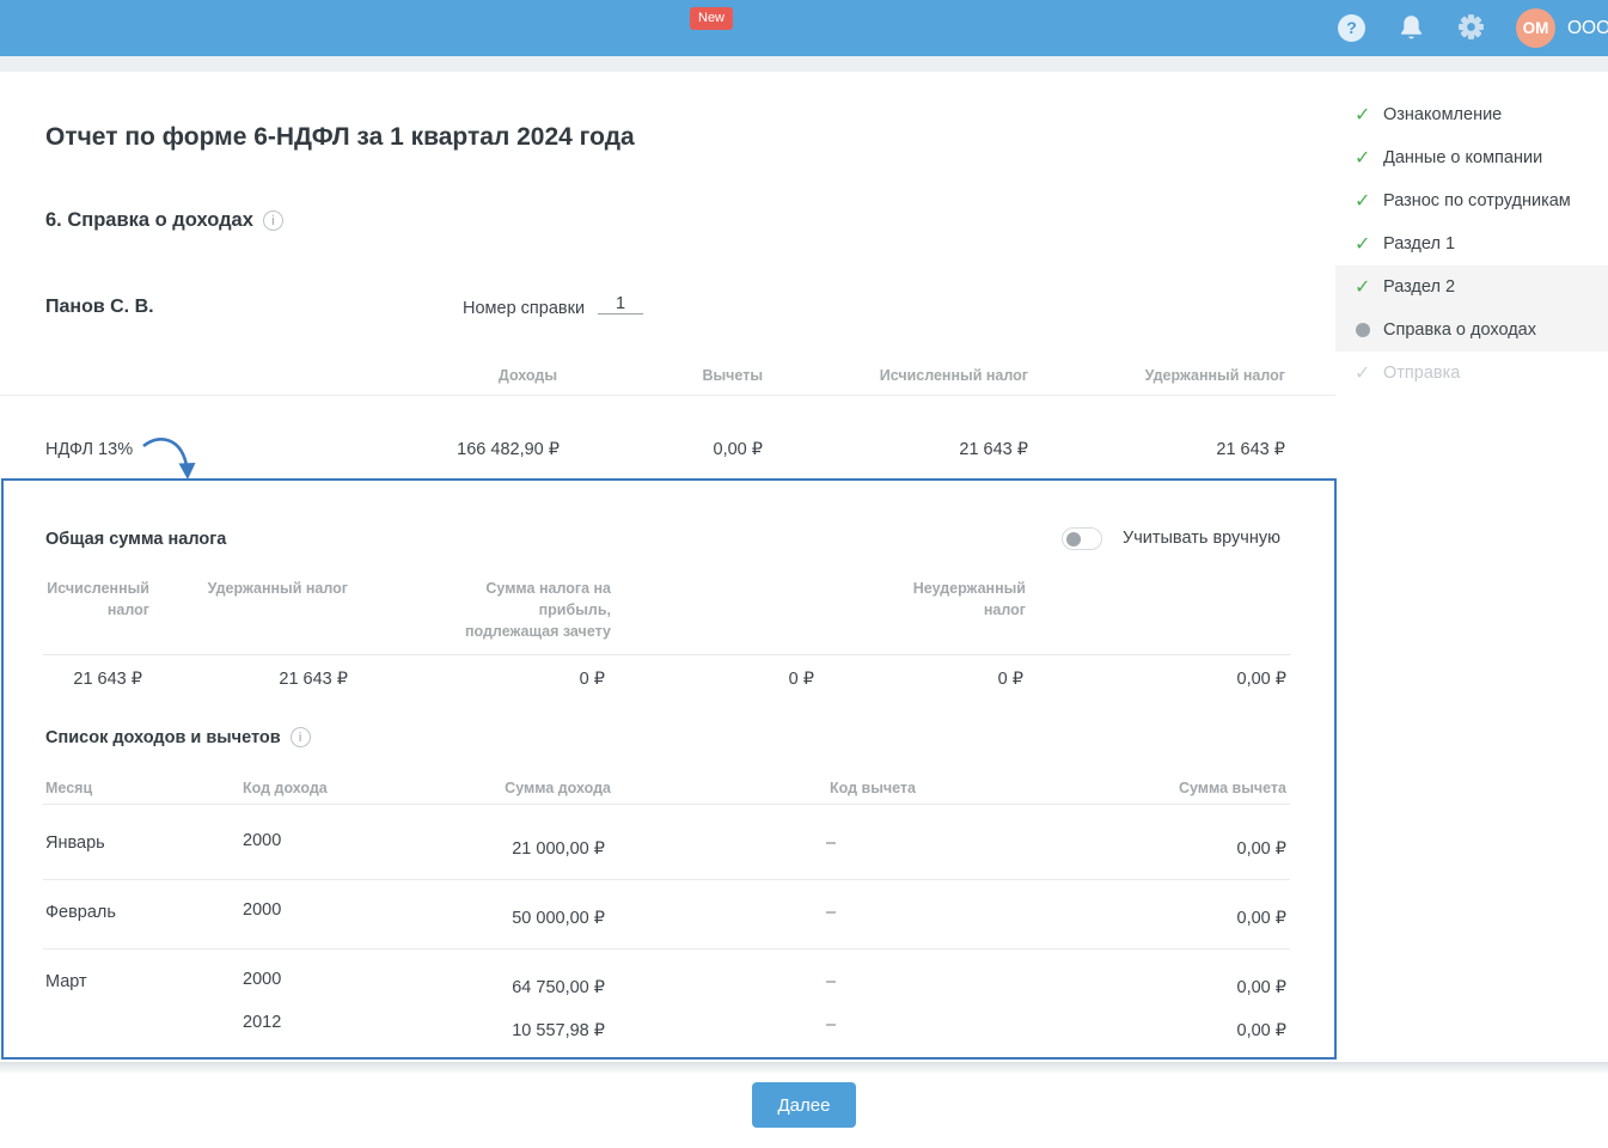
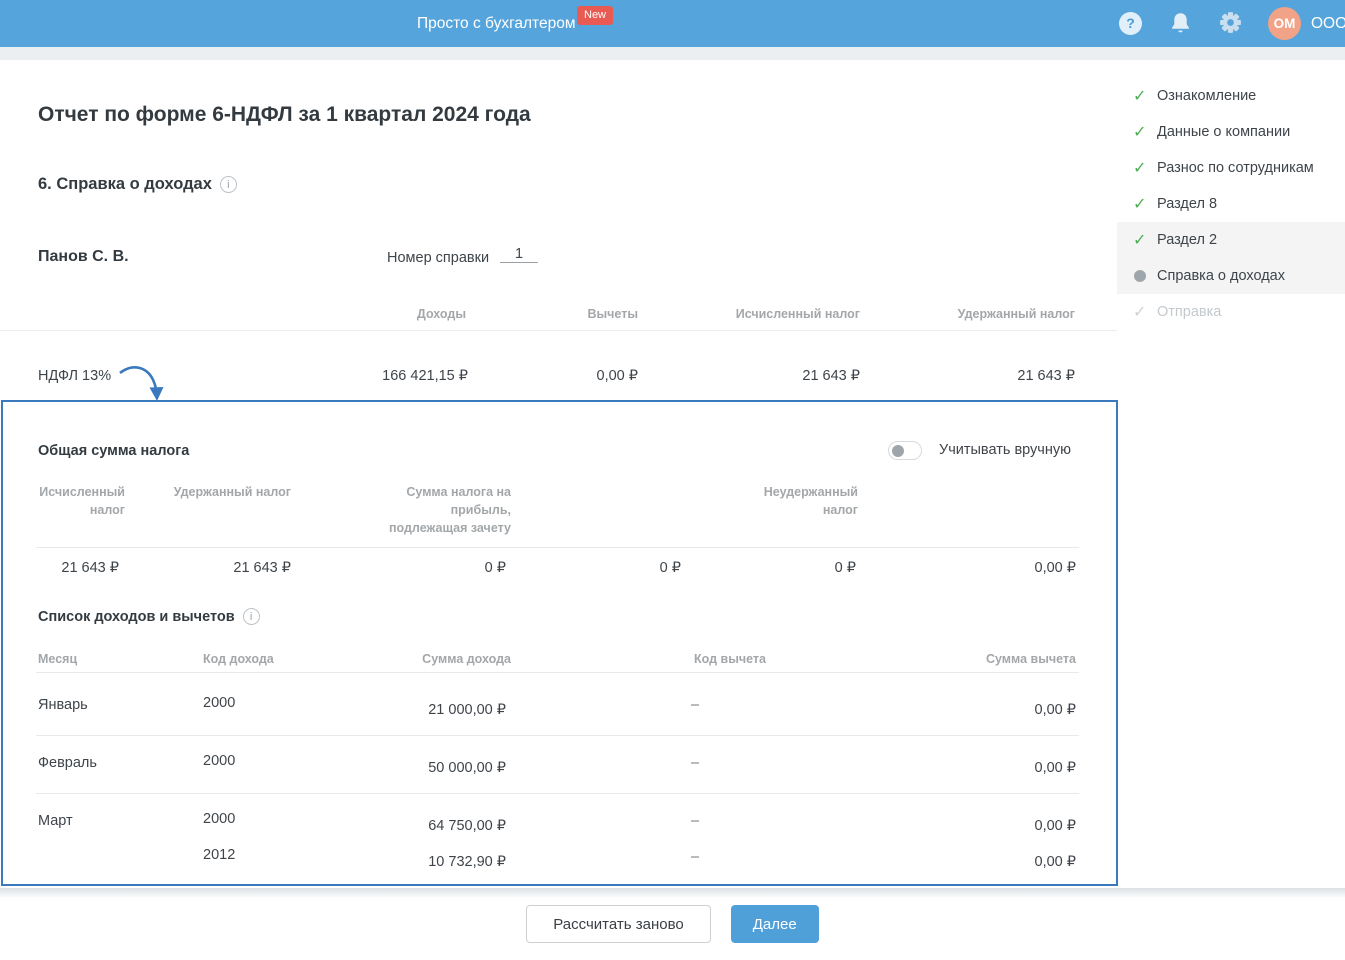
+ Просто с бухгалтером
  New
  ?
  ОМ
  ООО
  Отчет по форме 6-НДФЛ за 1 квартал 2024 года
  6. Справка о доходах i
  Панов С. В.
  Номер справки
  1
  Доходы
  Вычеты
  Исчисленный налог
  Удержанный налог
  НДФЛ 13%
- 166 482,90 ₽
+ 166 421,15 ₽
  0,00 ₽
  21 643 ₽
  21 643 ₽
  Общая сумма налога
  Учитывать вручную
  Исчисленный налог
  Удержанный налог
  Сумма налога на прибыль, подлежащая зачету
  Неудержанный налог
  21 643 ₽
  21 643 ₽
  0 ₽
  0 ₽
  0 ₽
  0,00 ₽
  Список доходов и вычетов i
  Месяц
  Код дохода
  Сумма дохода
  Код вычета
  Сумма вычета
  Январь
  2000
  21 000,00 ₽
  –
  0,00 ₽
  Февраль
  2000
  50 000,00 ₽
  –
  0,00 ₽
  Март
  2000
  64 750,00 ₽
  –
  0,00 ₽
  2012
- 10 557,98 ₽
+ 10 732,90 ₽
  –
  0,00 ₽
  ✓
  Ознакомление
  ✓
  Данные о компании
  ✓
  Разнос по сотрудникам
  ✓
- Раздел 1
+ Раздел 8
  ✓
  Раздел 2
  Справка о доходах
  ✓
  Отправка
+ Рассчитать заново
  Далее
